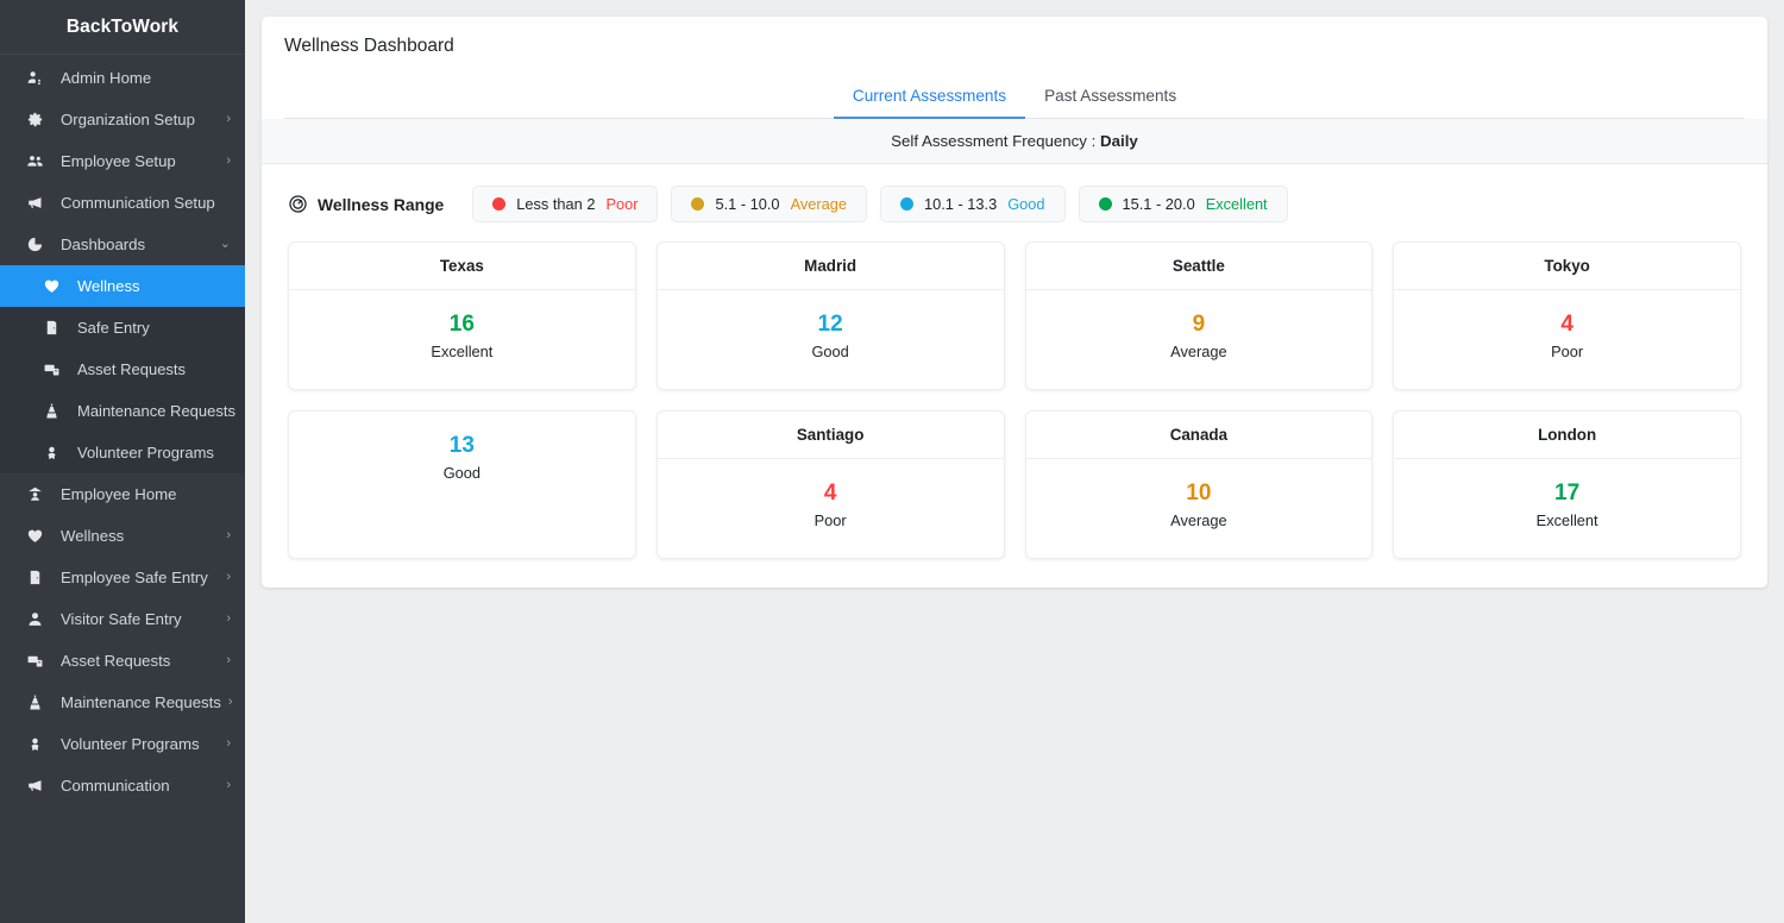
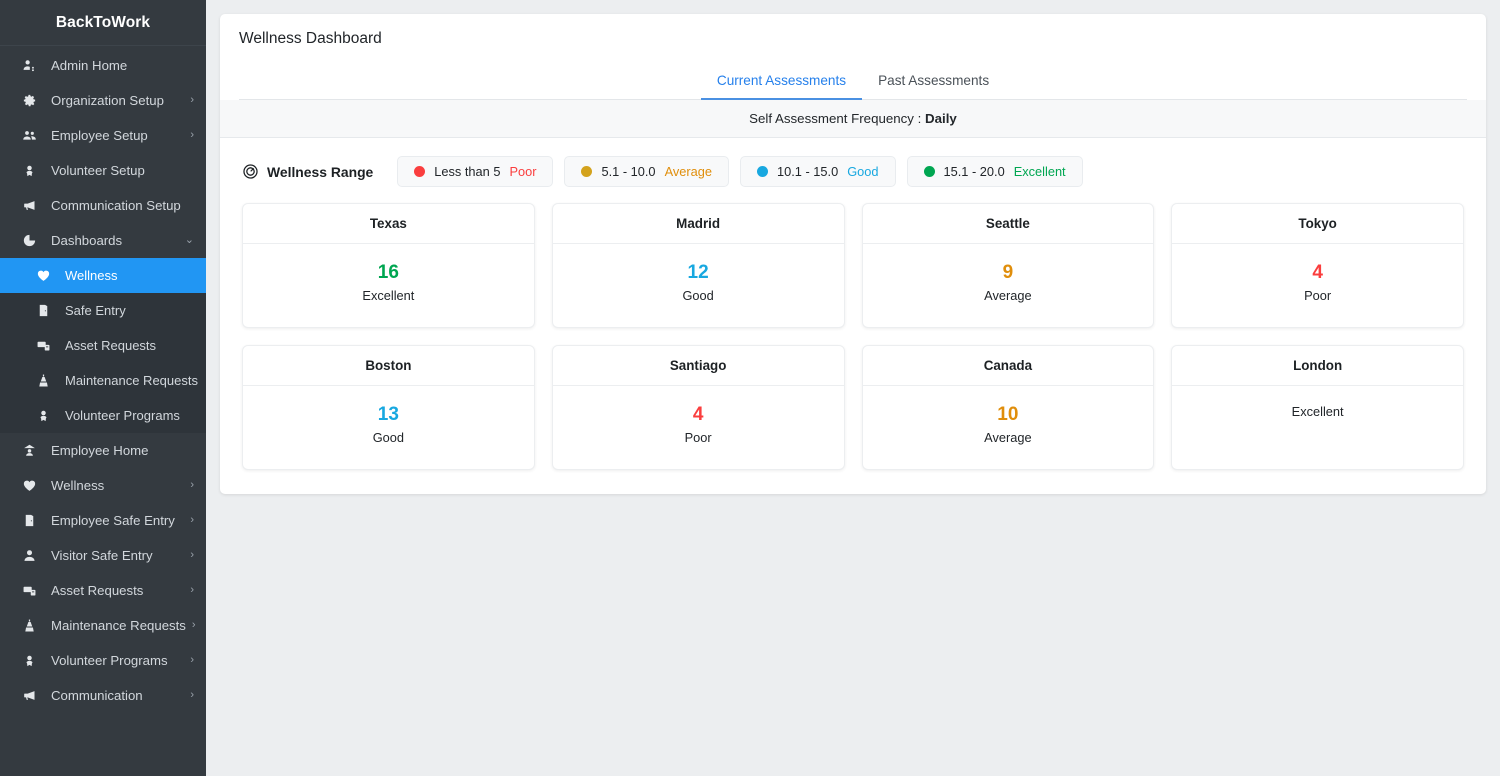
  BackToWork
  Admin Home
  Organization Setup
  ›
  Employee Setup
  ›
+ Volunteer Setup
  Communication Setup
  Dashboards
  ⌄
  Wellness
  Safe Entry
  Asset Requests
  Maintenance Requests
  Volunteer Programs
  Employee Home
  Wellness
  ›
  Employee Safe Entry
  ›
  Visitor Safe Entry
  ›
  Asset Requests
  ›
  Maintenance Requests
  ›
  Volunteer Programs
  ›
  Communication
  ›
  Wellness Dashboard
  Current Assessments
  Past Assessments
  Self Assessment Frequency : Daily
  Wellness Range
- Less than 2
+ Less than 5
  Poor
  5.1 - 10.0
  Average
- 10.1 - 13.3
+ 10.1 - 15.0
  Good
  15.1 - 20.0
  Excellent
  Texas
  16
  Excellent
  Madrid
  12
  Good
  Seattle
  9
  Average
  Tokyo
  4
  Poor
+ Boston
  13
  Good
  Santiago
  4
  Poor
  Canada
  10
  Average
  London
- 17
  Excellent
